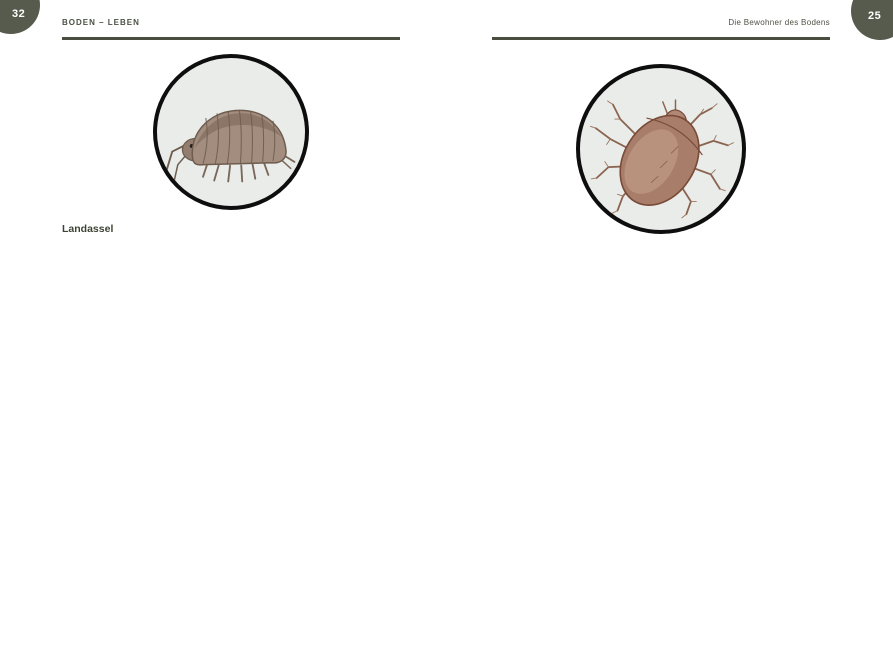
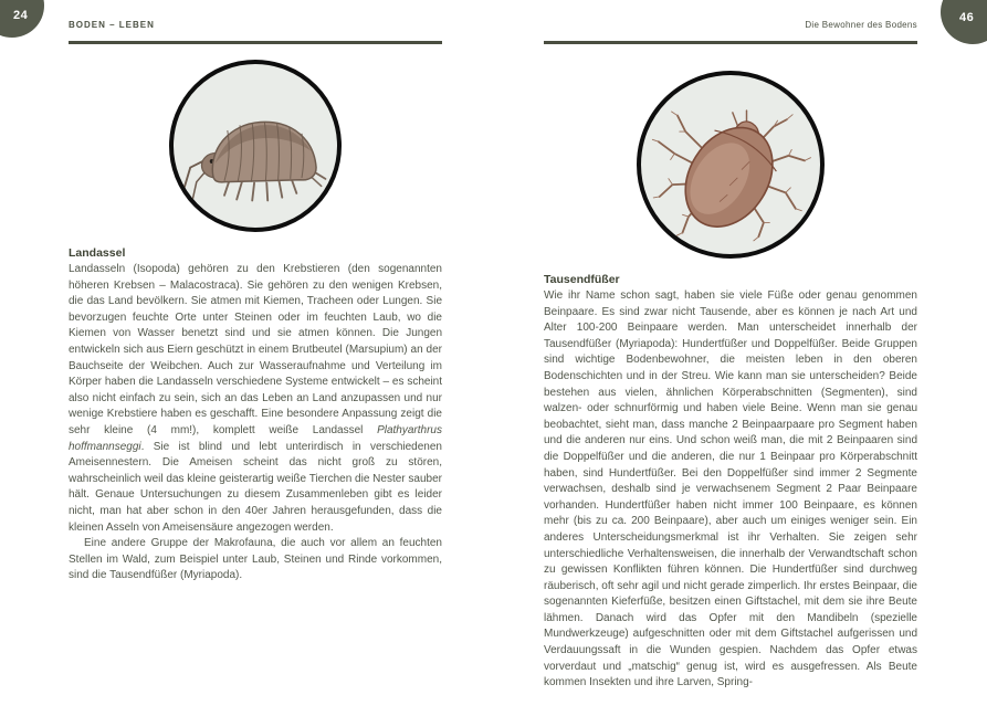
- 32
+ 24
- 25
+ 46
  BODEN – LEBEN
  Landassel
+ Landasseln (Isopoda) gehören zu den Krebstieren (den sogenannten höheren Krebsen – Malacostraca). Sie gehören zu den wenigen Krebsen, die das Land bevölkern. Sie atmen mit Kiemen, Tracheen oder Lungen. Sie bevorzugen feuchte Orte unter Steinen oder im feuchten Laub, wo die Kiemen von Wasser benetzt sind und sie atmen können. Die Jungen entwickeln sich aus Eiern geschützt in einem Brutbeutel (Marsupium) an der Bauchseite der Weibchen. Auch zur Wasseraufnahme und Verteilung im Körper haben die Landasseln verschiedene Systeme entwickelt – es scheint also nicht einfach zu sein, sich an das Leben an Land anzupassen und nur wenige Krebstiere haben es geschafft. Eine besondere Anpassung zeigt die sehr kleine (4 mm!), komplett weiße Landassel Plathyarthrus hoffmannseggi. Sie ist blind und lebt unterirdisch in verschiedenen Ameisennestern. Die Ameisen scheint das nicht groß zu stören, wahrscheinlich weil das kleine geisterartig weiße Tierchen die Nester sauber hält. Genaue Untersuchungen zu diesem Zusammenleben gibt es leider nicht, man hat aber schon in den 40er Jahren herausgefunden, dass die kleinen Asseln von Ameisensäure angezogen werden.
+ Eine andere Gruppe der Makrofauna, die auch vor allem an feuchten Stellen im Wald, zum Beispiel unter Laub, Steinen und Rinde vorkommen, sind die Tausendfüßer (Myriapoda).
  Die Bewohner des Bodens
+ Tausendfüßer
+ Wie ihr Name schon sagt, haben sie viele Füße oder genau genommen Beinpaare. Es sind zwar nicht Tausende, aber es können je nach Art und Alter 100-200 Beinpaare werden. Man unterscheidet innerhalb der Tausendfüßer (Myriapoda): Hundertfüßer und Doppelfüßer. Beide Gruppen sind wichtige Bodenbewohner, die meisten leben in den oberen Bodenschichten und in der Streu. Wie kann man sie unterscheiden? Beide bestehen aus vielen, ähnlichen Körperabschnitten (Segmenten), sind walzen- oder schnurförmig und haben viele Beine. Wenn man sie genau beobachtet, sieht man, dass manche 2 Beinpaarpaare pro Segment haben und die anderen nur eins. Und schon weiß man, die mit 2 Beinpaaren sind die Doppelfüßer und die anderen, die nur 1 Beinpaar pro Körperabschnitt haben, sind Hundertfüßer. Bei den Doppelfüßer sind immer 2 Segmente verwachsen, deshalb sind je verwachsenem Segment 2 Paar Beinpaare vorhanden. Hundertfüßer haben nicht immer 100 Beinpaare, es können mehr (bis zu ca. 200 Beinpaare), aber auch um einiges weniger sein. Ein anderes Unterscheidungsmerkmal ist ihr Verhalten. Sie zeigen sehr unterschiedliche Verhaltensweisen, die innerhalb der Verwandtschaft schon zu gewissen Konflikten führen können. Die Hundertfüßer sind durchweg räuberisch, oft sehr agil und nicht gerade zimperlich. Ihr erstes Beinpaar, die sogenannten Kieferfüße, besitzen einen Giftstachel, mit dem sie ihre Beute lähmen. Danach wird das Opfer mit den Mandibeln (spezielle Mundwerkzeuge) aufgeschnitten oder mit dem Giftstachel aufgerissen und Verdauungssaft in die Wunden gespien. Nachdem das Opfer etwas vorverdaut und „matschig“ genug ist, wird es ausgefressen. Als Beute kommen Insekten und ihre Larven, Spring-
